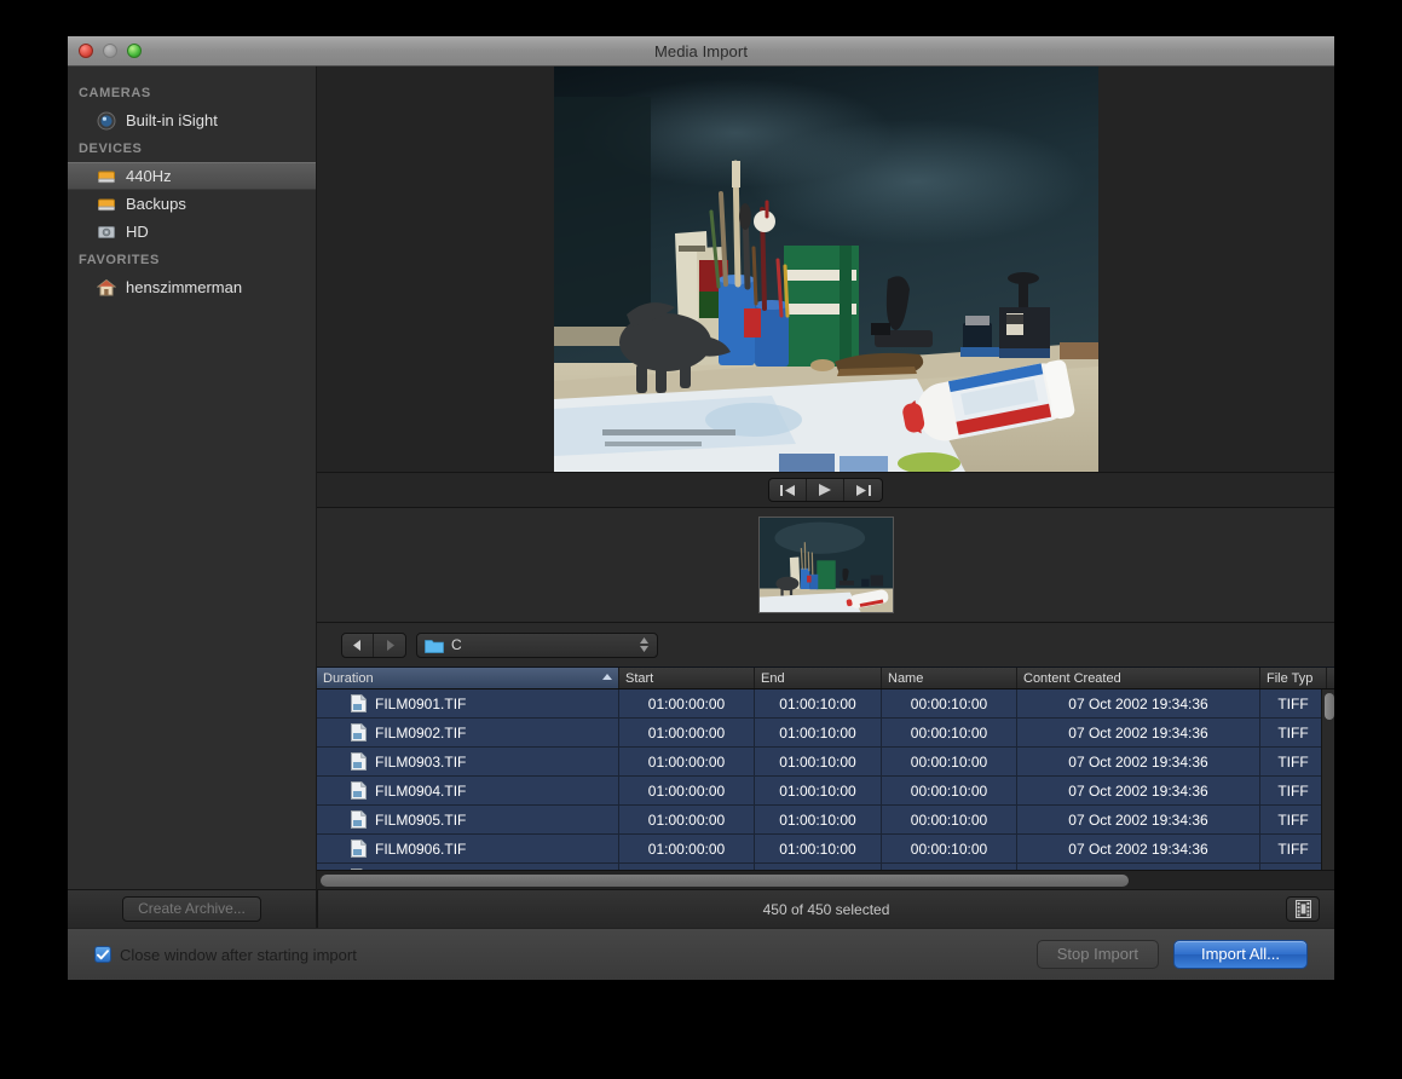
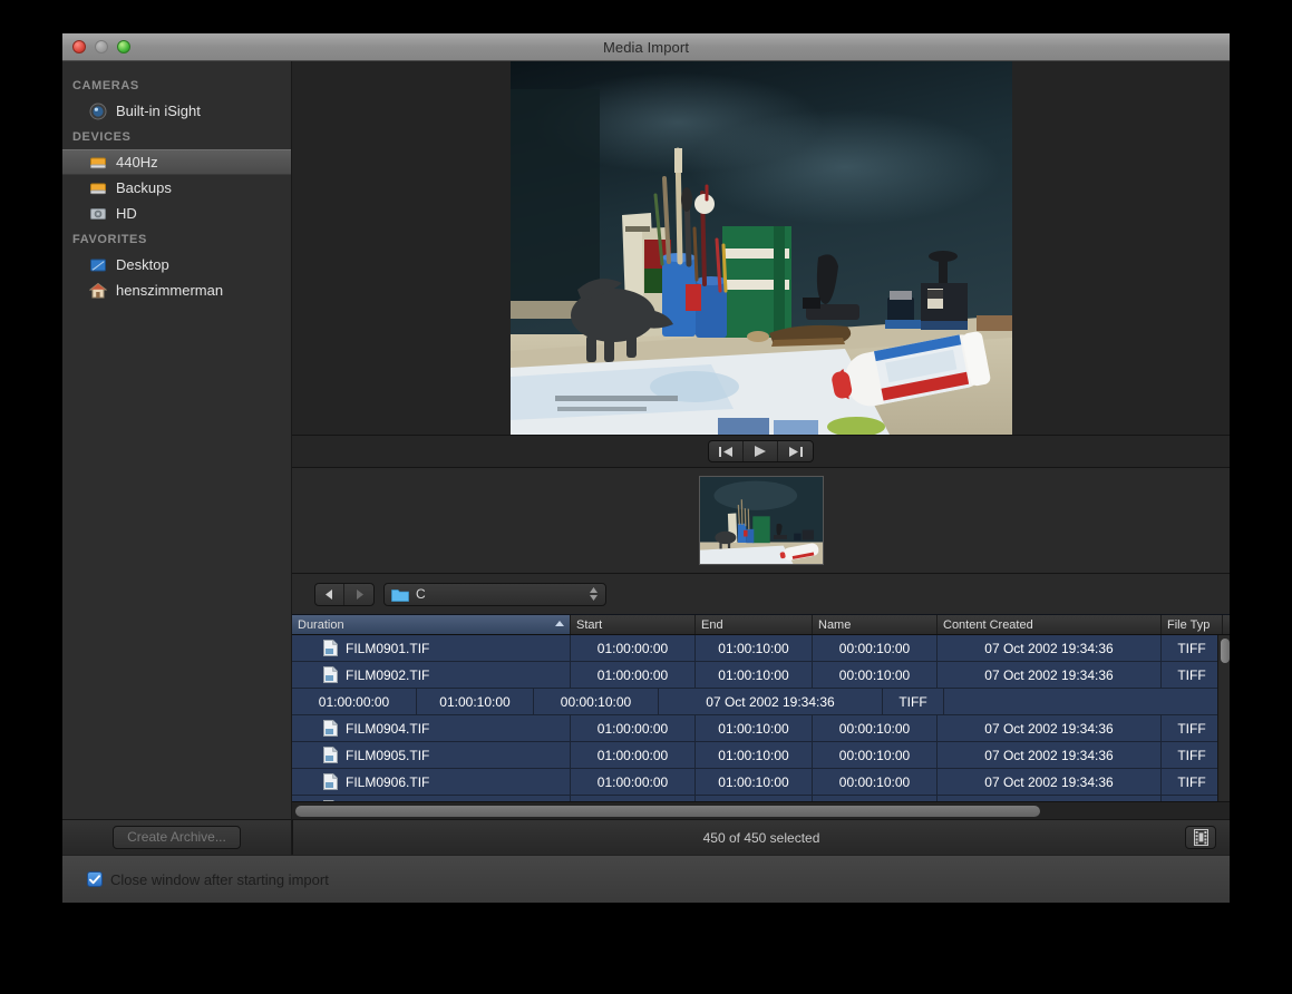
  Media Import
  CAMERAS
  Built-in iSight
  DEVICES
  440Hz
  Backups
  HD
  FAVORITES
+ Desktop
  henszimmerman
  Create Archive...
  C
  Duration
  Start
  End
  Name
  Content Created
  File Typ
  FILM0901.TIF
  01:00:00:00
  01:00:10:00
  00:00:10:00
  07 Oct 2002 19:34:36
  TIFF
  FILM0902.TIF
  01:00:00:00
  01:00:10:00
  00:00:10:00
  07 Oct 2002 19:34:36
  TIFF
- FILM0903.TIF
  01:00:00:00
  01:00:10:00
  00:00:10:00
  07 Oct 2002 19:34:36
  TIFF
  FILM0904.TIF
  01:00:00:00
  01:00:10:00
  00:00:10:00
  07 Oct 2002 19:34:36
  TIFF
  FILM0905.TIF
  01:00:00:00
  01:00:10:00
  00:00:10:00
  07 Oct 2002 19:34:36
  TIFF
  FILM0906.TIF
  01:00:00:00
  01:00:10:00
  00:00:10:00
  07 Oct 2002 19:34:36
  TIFF
  450 of 450 selected
  Close window after starting import
- Stop Import
- Import All...
